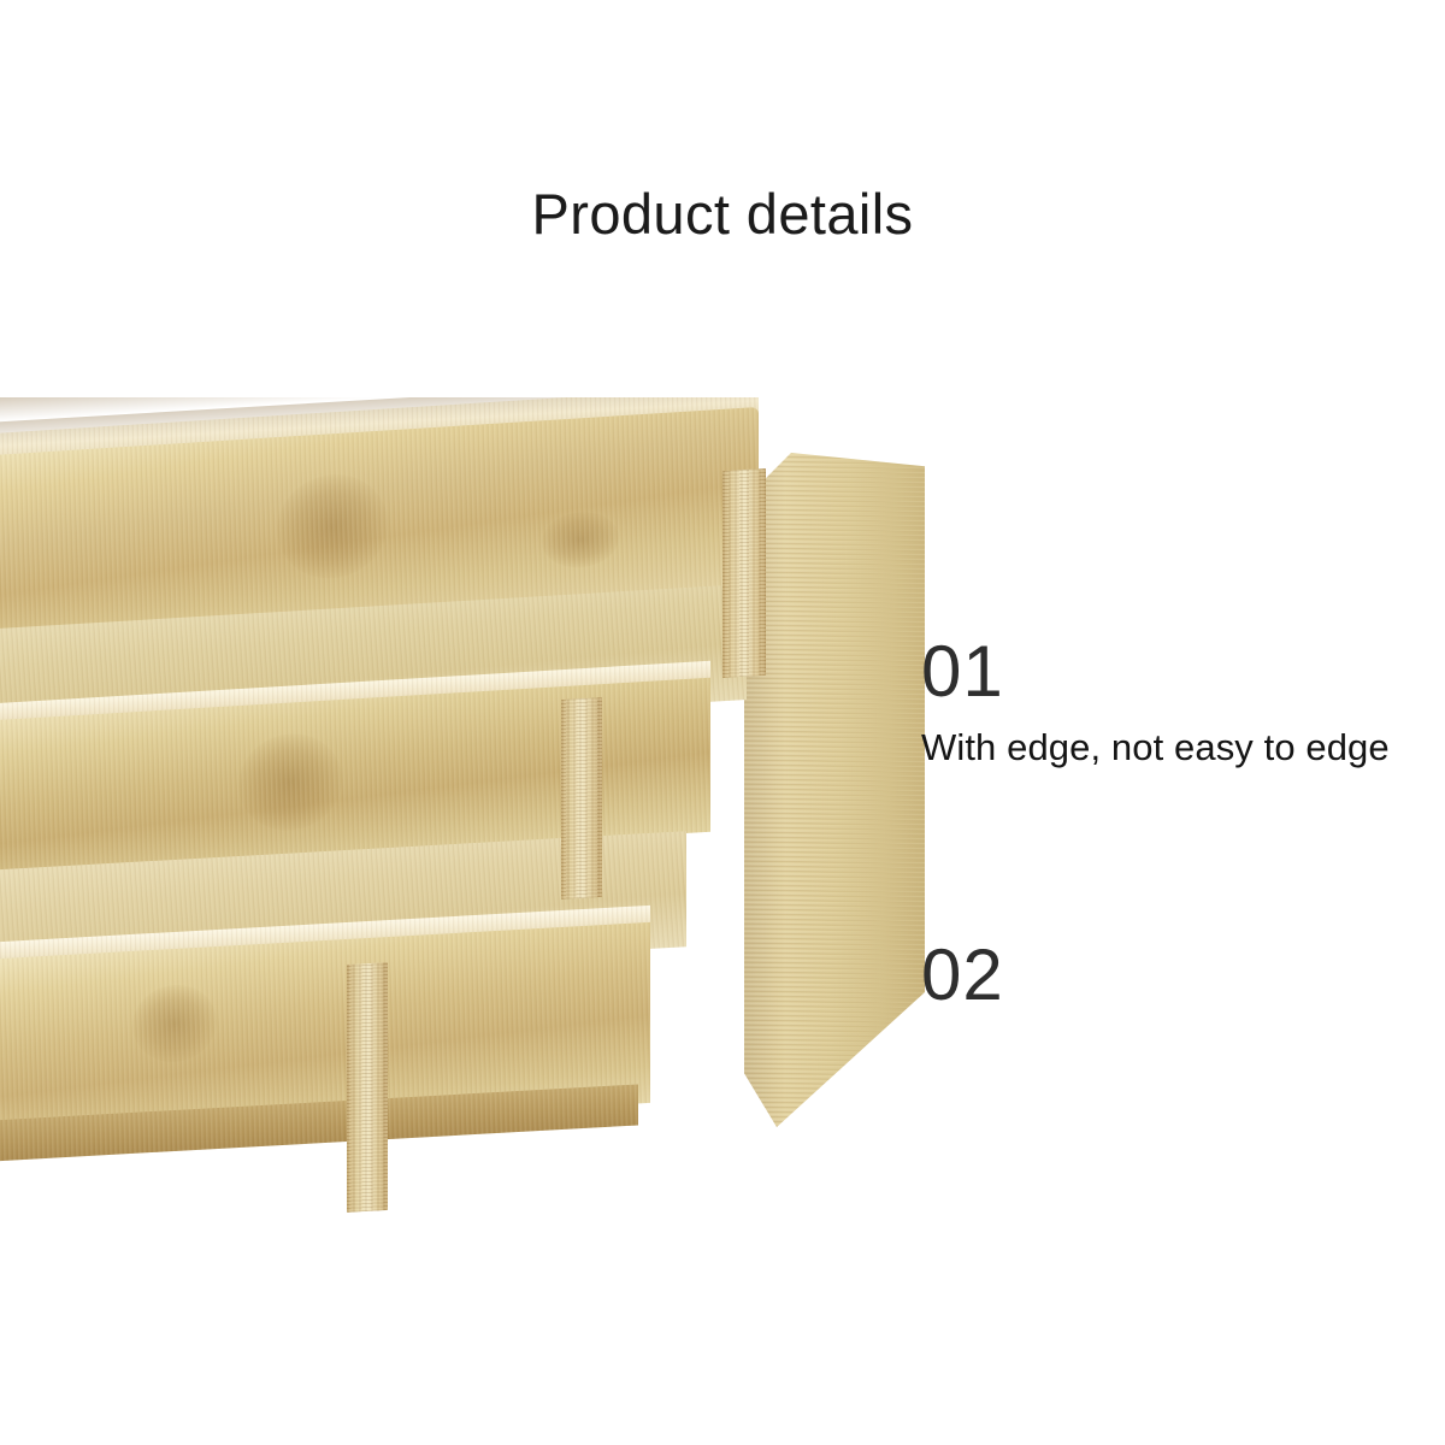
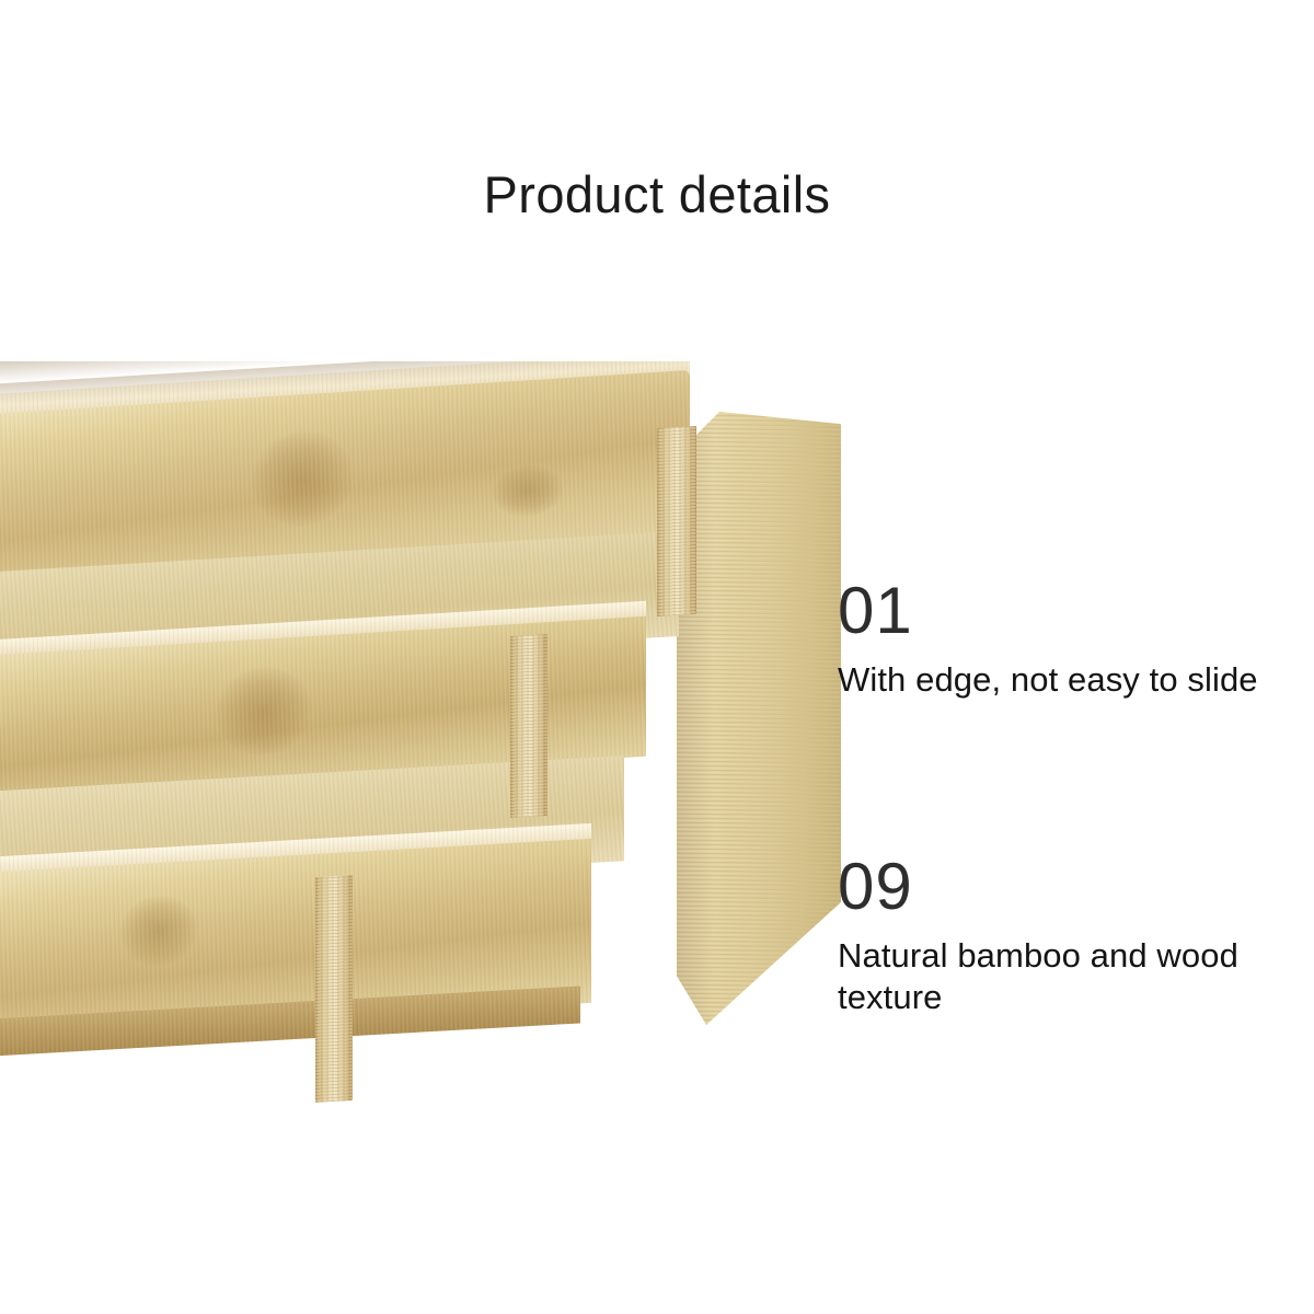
  Product details
  01
- With edge, not easy to edge
+ With edge, not easy to slide
- 02
+ 09
+ Natural bamboo and wood texture
